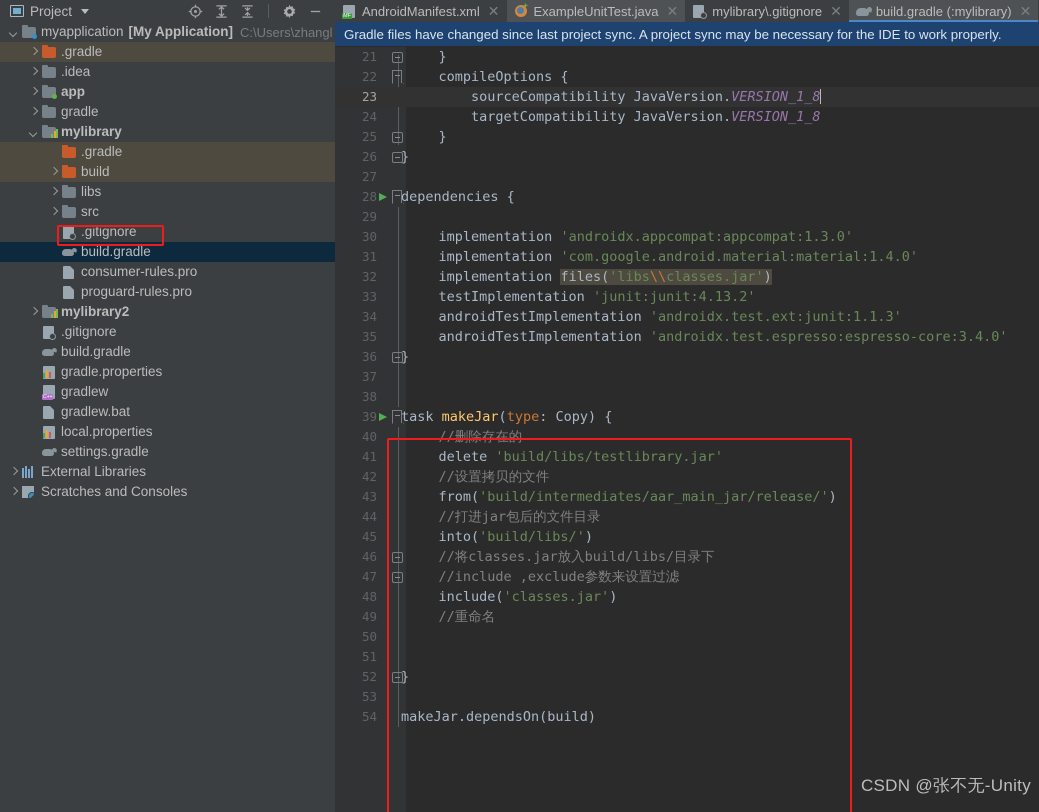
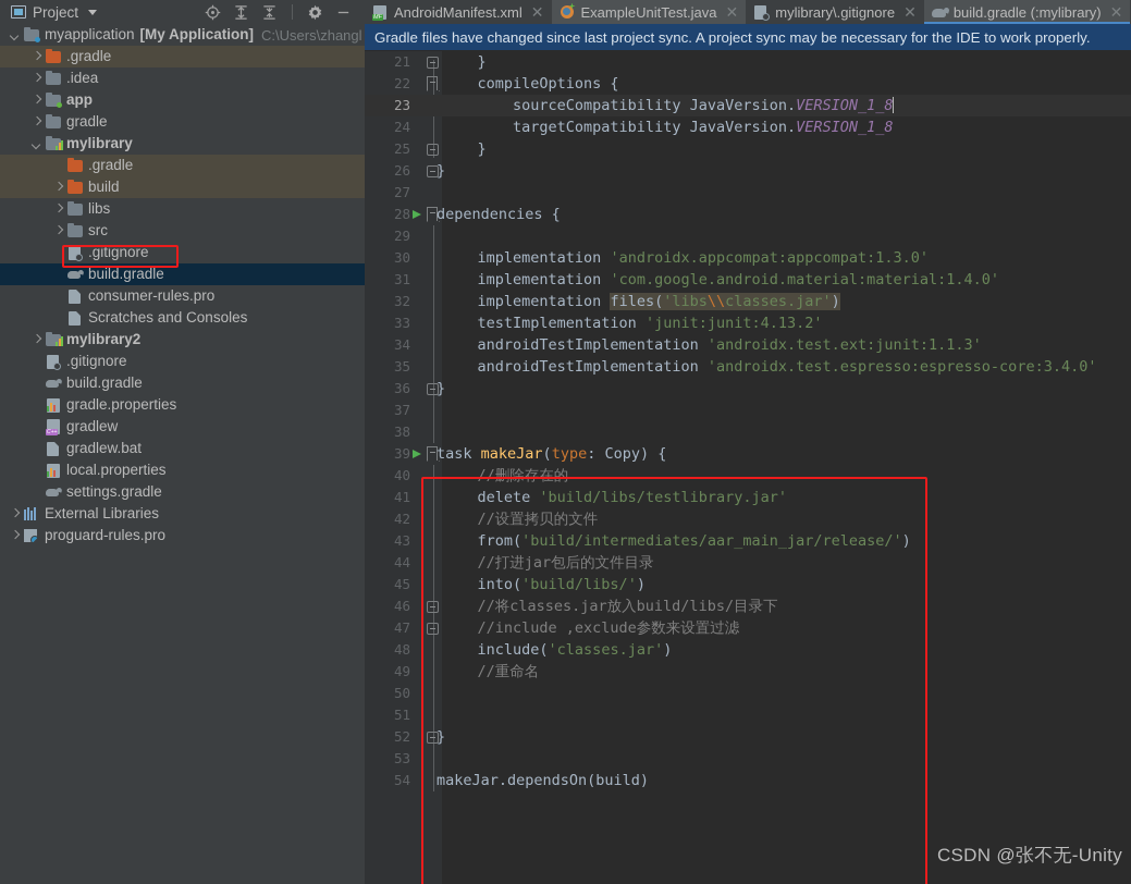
  Project
  myapplication
  [My Application]
  C:\Users\zhangl
  .gradle
  .idea
  app
  gradle
  mylibrary
  .gradle
  build
  libs
  src
  .gitignore
  build.gradle
  consumer-rules.pro
- proguard-rules.pro
+ Scratches and Consoles
  mylibrary2
  .gitignore
  build.gradle
  gradle.properties
  gradlew
  gradlew.bat
  local.properties
  settings.gradle
  External Libraries
- Scratches and Consoles
+ proguard-rules.pro
  AndroidManifest.xml
  ✕
  ExampleUnitTest.java
  ✕
  mylibrary\.gitignore
  ✕
  build.gradle (:mylibrary)
  ✕
  Gradle files have changed since last project sync. A project sync may be necessary for the IDE to work properly.
  21
  }
  22
  compileOptions {
  23
  sourceCompatibility JavaVersion.VERSION_1_8
  24
  targetCompatibility JavaVersion.VERSION_1_8
  25
  }
  26
  }
  27
  28
  dependencies {
  29
  30
  implementation 'androidx.appcompat:appcompat:1.3.0'
  31
  implementation 'com.google.android.material:material:1.4.0'
  32
  implementation files('libs\\classes.jar')
  33
  testImplementation 'junit:junit:4.13.2'
  34
  androidTestImplementation 'androidx.test.ext:junit:1.1.3'
  35
  androidTestImplementation 'androidx.test.espresso:espresso-core:3.4.0'
  36
  }
  37
  38
  39
  task makeJar(type: Copy) {
  40
  //删除存在的
  41
  delete 'build/libs/testlibrary.jar'
  42
  //设置拷贝的文件
  43
  from('build/intermediates/aar_main_jar/release/')
  44
  //打进jar包后的文件目录
  45
  into('build/libs/')
  46
  //将classes.jar放入build/libs/目录下
  47
  //include ,exclude参数来设置过滤
  48
  include('classes.jar')
  49
  //重命名
  50
  51
  52
  }
  53
  54
  makeJar.dependsOn(build)
  CSDN @张不无-Unity
